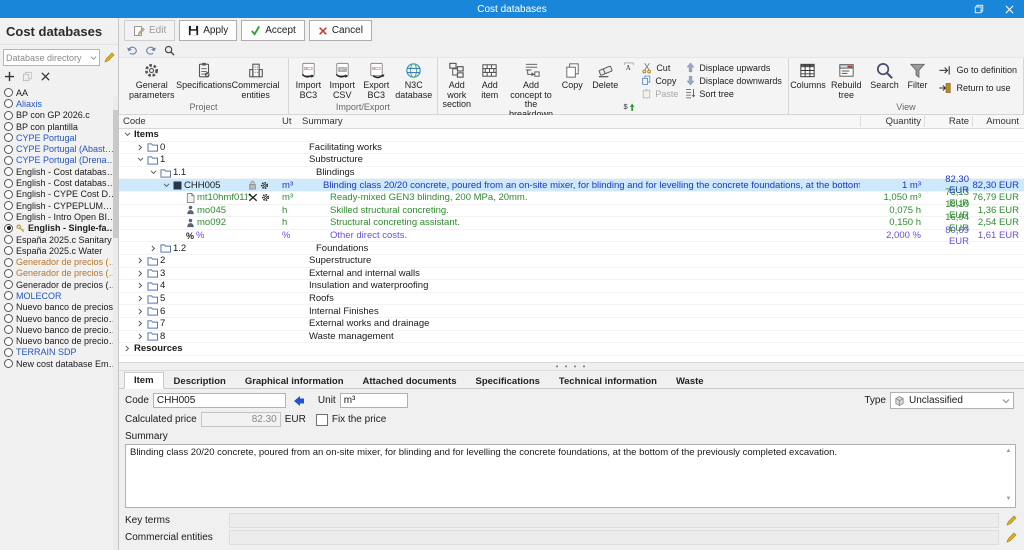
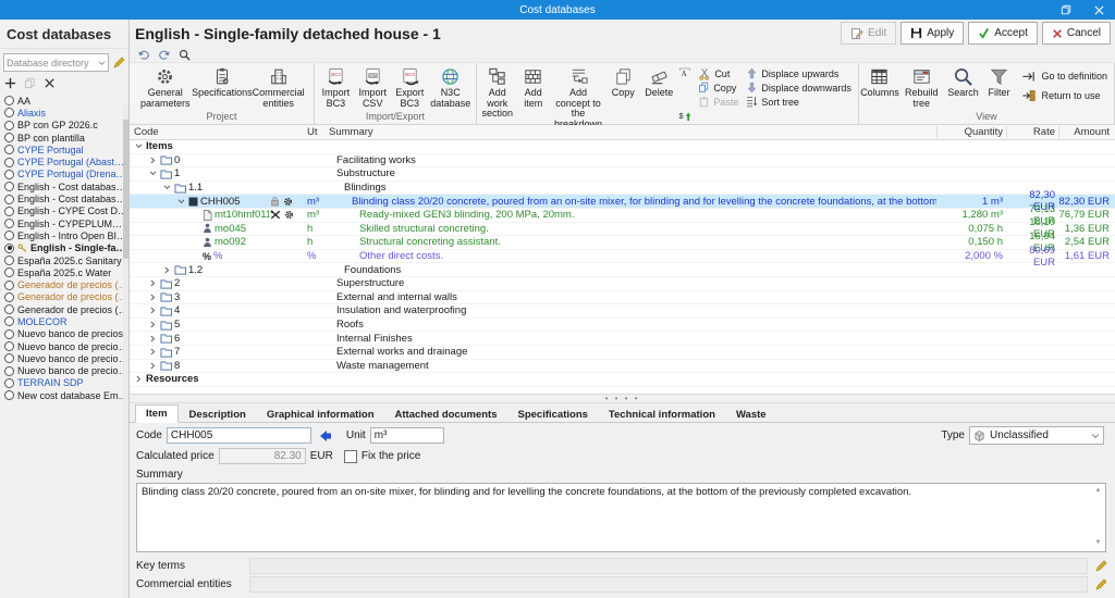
  Cost databases
  Cost databases
  Database directory
  AA
  Aliaxis
  BP con GP 2026.c
  BP con plantilla
  CYPE Portugal
  CYPE Portugal (Abaste
  CYPE Portugal (Drenag
  English - Cost database
  English - Cost database
  English - CYPEPLUMBI
  English - Intro Open BIM
  English - Single-fam
  España 2025.c Sanitary
  España 2025.c Water
  Generador de precios (e
  Generador de precios (s
  Generador de precios (s
  MOLECOR
  Nuevo banco de precios
  Nuevo banco de precios
  Nuevo banco de precios
  Nuevo banco de precios
  TERRAIN SDP
  New cost database Emp
+ English - Single-family detached house - 1
  Edit
  Apply
  Accept
  Cancel
  General parameters
  Specifications
  Commercial entities
  Project
  Import BC3
  Import CSV
  Export BC3
  N3C database
  Import/Export
  Add work section
  Add item
  Add concept to the breakdown
  Copy
  Delete
  A
  $
  Cut
  Copy
  Paste
  Displace upwards
  Displace downwards
  Sort tree
  Columns
  Rebuild tree
  Search
  Filter
  Go to definition
  Return to use
  View
  Code
  Ut
  Summary
  Quantity
  Rate
  Amount
  Items
  0
  Facilitating works
  1
  Substructure
  1.1
  Blindings
  CHH005
  m³
  Blinding class 20/20 concrete, poured from an on-site mixer, for blinding and for levelling the concrete foundations, at the bottom
  1 m³
  82,30 EUR
  82,30 EUR
  mt10hmf011
  m³
  Ready-mixed GEN3 blinding, 200 MPa, 20mm.
- 1,050 m³
+ 1,280 m³
  73,13 EUR
  76,79 EUR
  mo045
  h
  Skilled structural concreting.
  0,075 h
  18,10 EUR
  1,36 EUR
  mo092
  h
  Structural concreting assistant.
  0,150 h
  16,94 EUR
  2,54 EUR
  %
  %
  %
  Other direct costs.
  2,000 %
  80,69 EUR
  1,61 EUR
  1.2
  Foundations
  2
  Superstructure
  3
  External and internal walls
  4
  Insulation and waterproofing
  5
  Roofs
  6
  Internal Finishes
  7
  External works and drainage
  8
  Waste management
  Resources
  • • • •
  Item
  Description
  Graphical information
  Attached documents
  Specifications
  Technical information
  Waste
  Code
  CHH005
  Unit
  m³
  Type
  Unclassified
  Calculated price
  82.30
  EUR
  Fix the price
  Summary
  Blinding class 20/20 concrete, poured from an on-site mixer, for blinding and for levelling the concrete foundations, at the bottom of the previously completed excavation.
  Key terms
  Commercial entities
